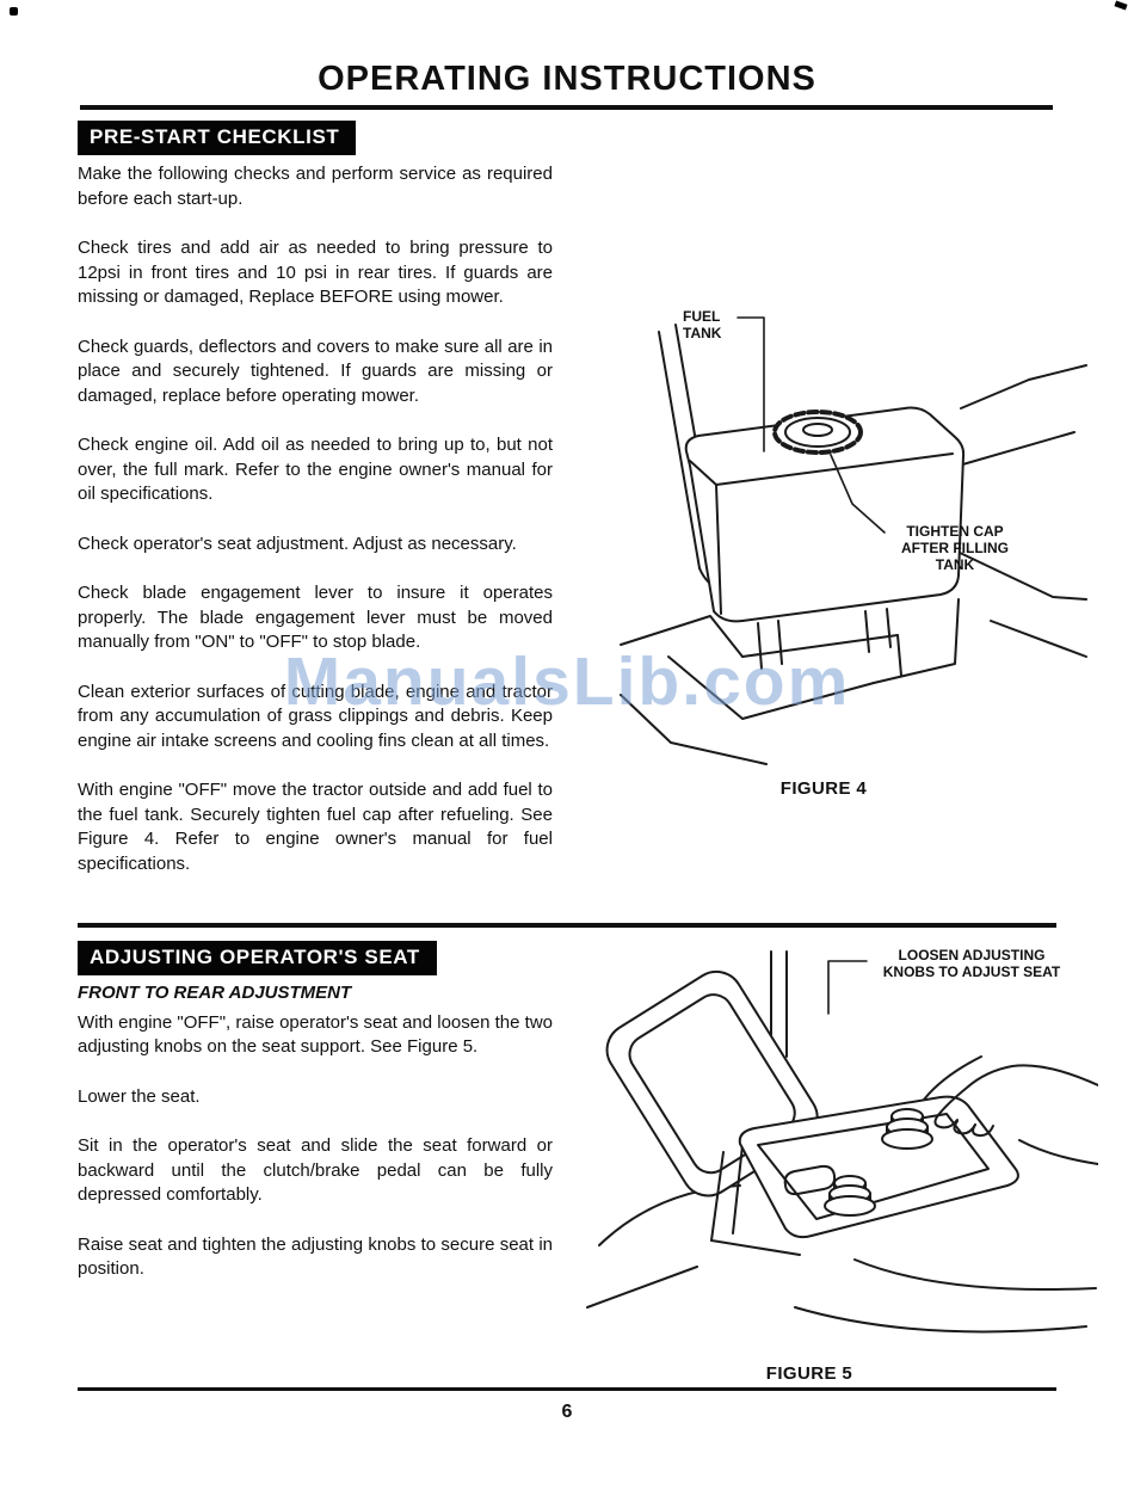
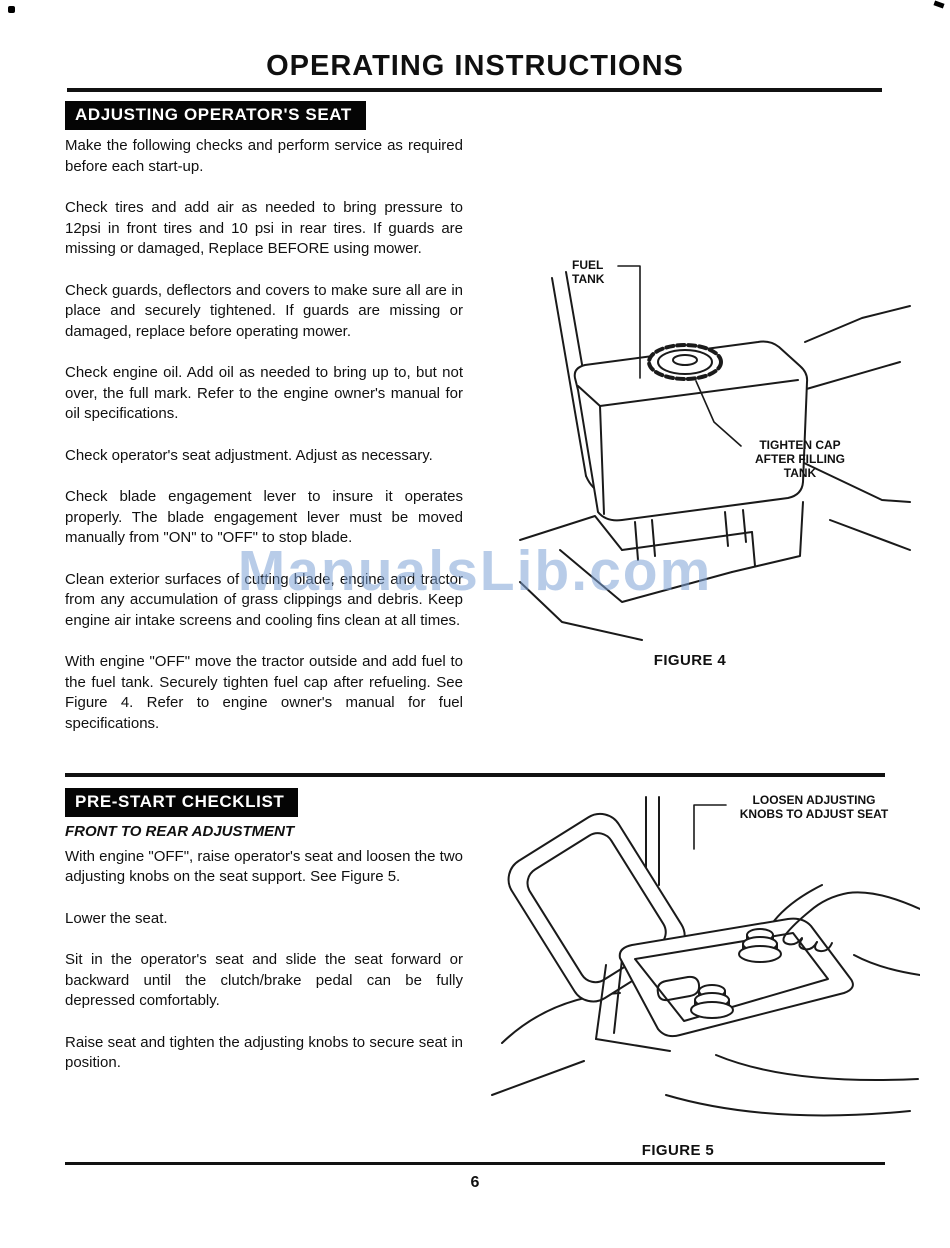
  OPERATING INSTRUCTIONS
- PRE-START CHECKLIST
+ ADJUSTING OPERATOR'S SEAT
  Make the following checks and perform service as required before each start-up.
  Check tires and add air as needed to bring pressure to 12psi in front tires and 10 psi in rear tires. If guards are missing or damaged, Replace BEFORE using mower.
  Check guards, deflectors and covers to make sure all are in place and securely tightened. If guards are missing or damaged, replace before operating mower.
  Check engine oil. Add oil as needed to bring up to, but not over, the full mark. Refer to the engine owner's manual for oil specifications.
  Check operator's seat adjustment. Adjust as necessary.
  Check blade engagement lever to insure it operates properly. The blade engagement lever must be moved manually from "ON" to "OFF" to stop blade.
  Clean exterior surfaces of cutting blade, engine and tractor from any accumulation of grass clippings and debris. Keep engine air intake screens and cooling fins clean at all times.
  With engine "OFF" move the tractor outside and add fuel to the fuel tank. Securely tighten fuel cap after refueling. See Figure 4. Refer to engine owner's manual for fuel specifications.
  FUEL TANK
  TIGHTEN CAP AFTER FILLING TANK
  FIGURE 4
- ADJUSTING OPERATOR'S SEAT
+ PRE-START CHECKLIST
  FRONT TO REAR ADJUSTMENT
  With engine "OFF", raise operator's seat and loosen the two adjusting knobs on the seat support. See Figure 5.
  Lower the seat.
  Sit in the operator's seat and slide the seat forward or backward until the clutch/brake pedal can be fully depressed comfortably.
  Raise seat and tighten the adjusting knobs to secure seat in position.
  LOOSEN ADJUSTING KNOBS TO ADJUST SEAT
  FIGURE 5
  ManualsLib.com
  6
